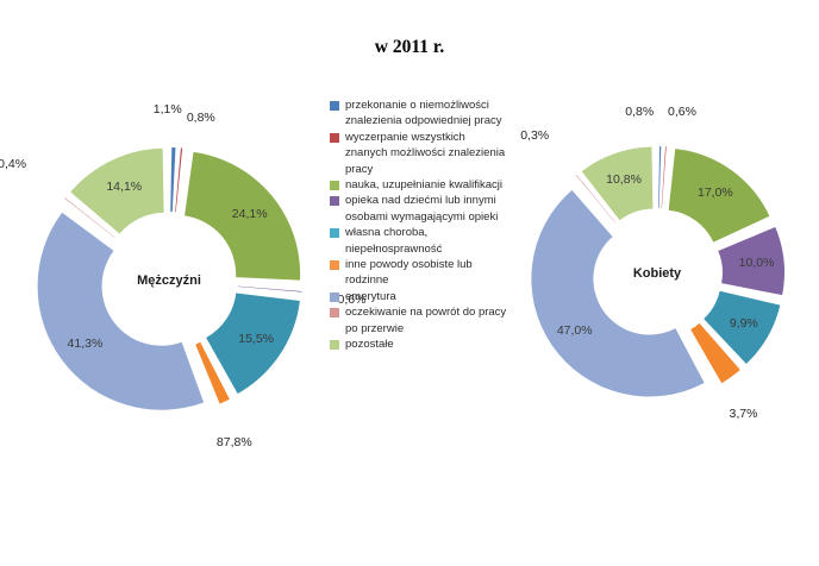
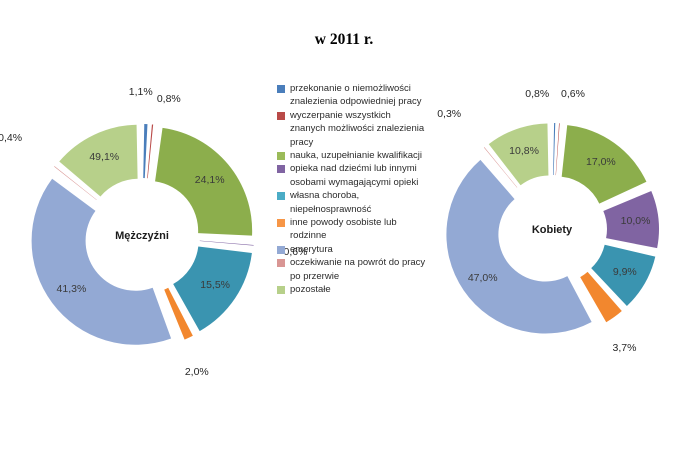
  w 2011 r.
  Mężczyźni
  1,1%
  0,8%
  24,1%
  0,6%
  15,5%
- 87,8%
+ 2,0%
  41,3%
  0,4%
- 14,1%
+ 49,1%
  Kobiety
  0,8%
  0,6%
  17,0%
  10,0%
  9,9%
  3,7%
  47,0%
  0,3%
  10,8%
  przekonanie o niemożliwości znalezienia odpowiedniej pracy
  wyczerpanie wszystkich znanych możliwości znalezienia pracy
  nauka, uzupełnianie kwalifikacji
  opieka nad dziećmi lub innymi osobami wymagającymi opieki
  własna choroba, niepełnosprawność
  inne powody osobiste lub rodzinne
  emerytura
  oczekiwanie na powrót do pracy po przerwie
  pozostałe
